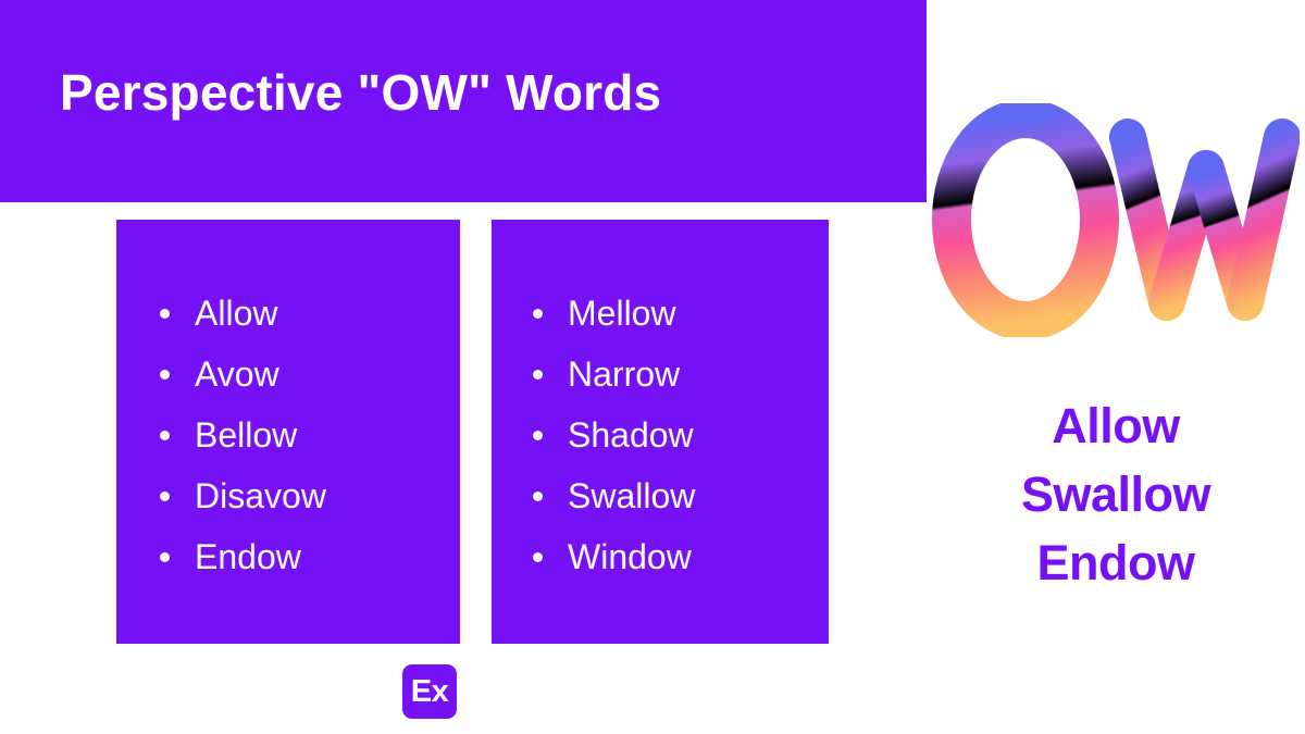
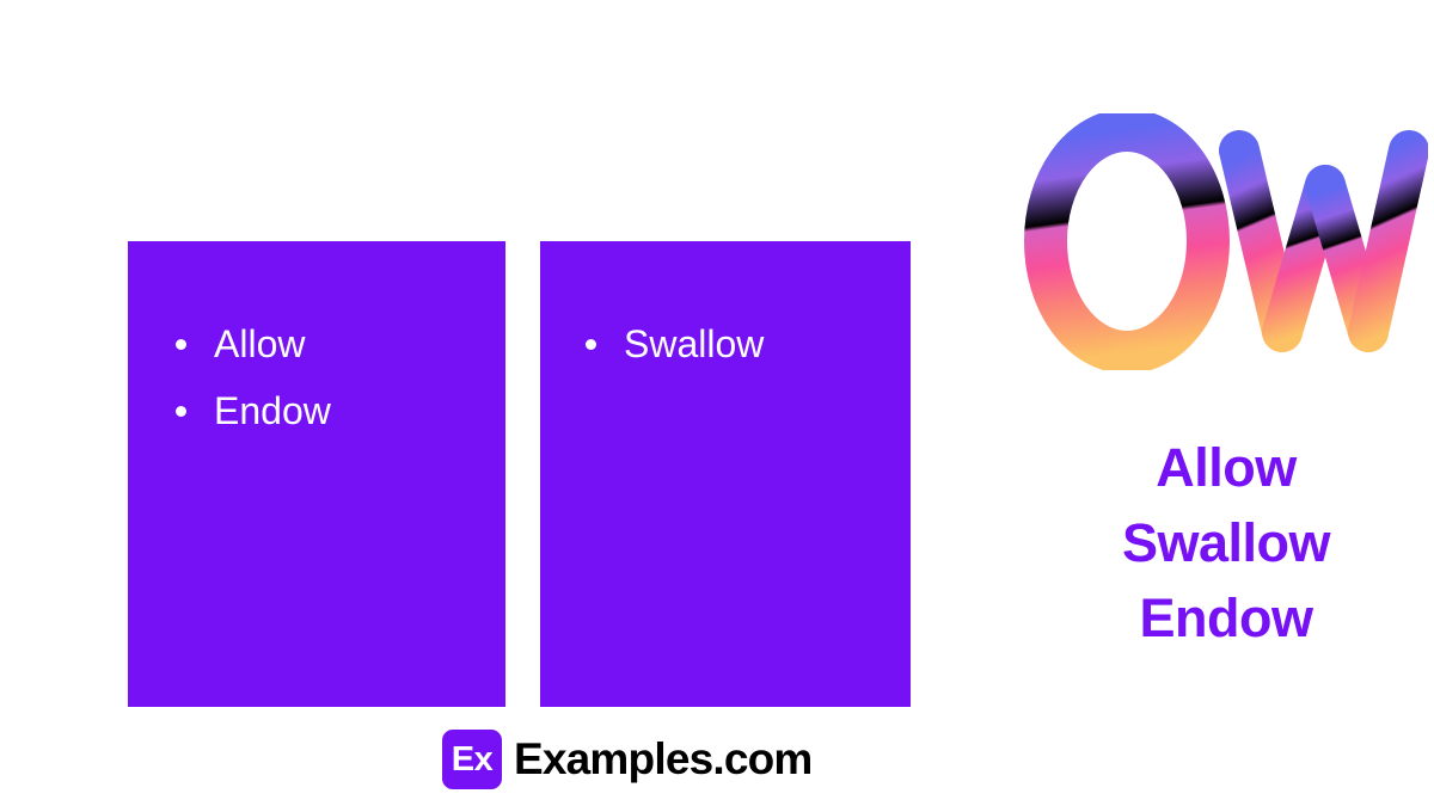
- Perspective "OW" Words
  Allow
- Avow
- Bellow
- Disavow
  Endow
- Mellow
- Narrow
- Shadow
  Swallow
- Window
  Ex
+ Examples.com
  Allow
  Swallow
  Endow
